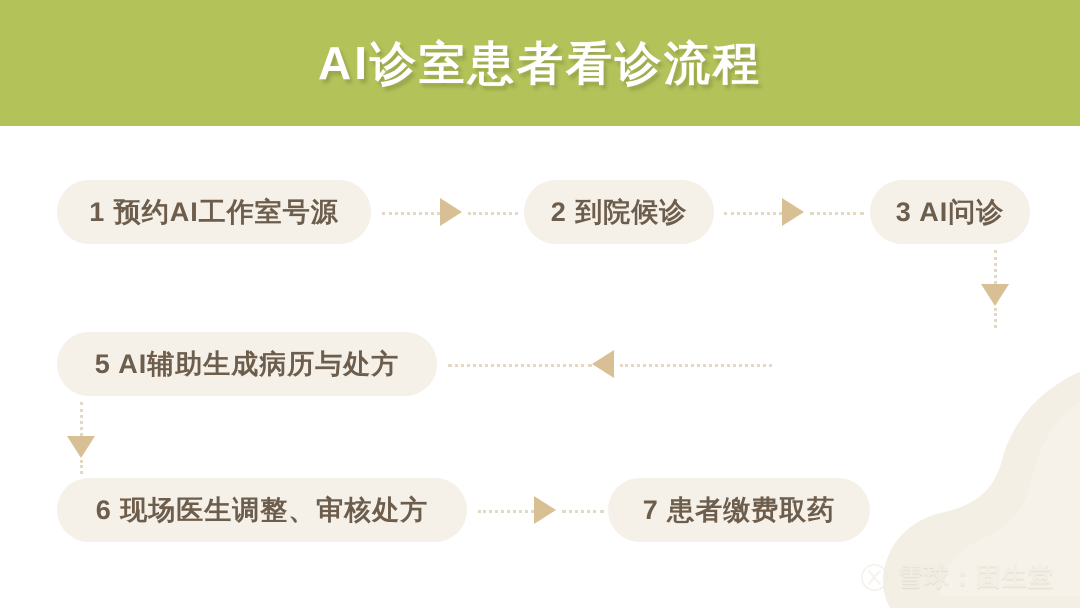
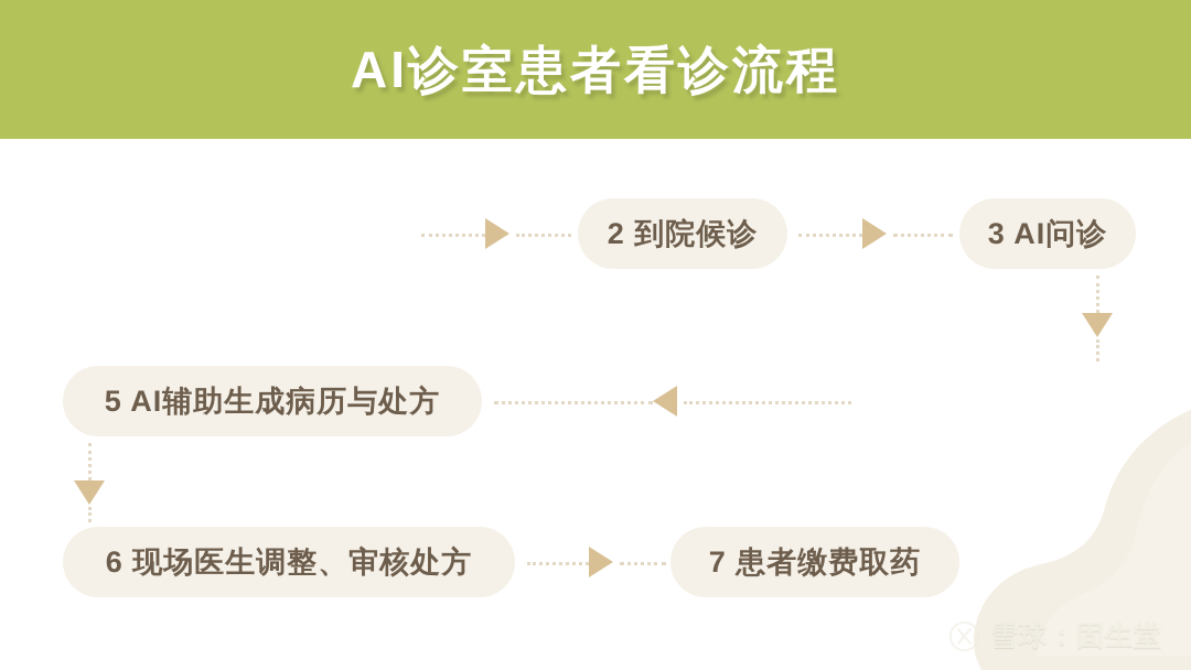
  AI诊室患者看诊流程
- 1 预约AI工作室号源
  2 到院候诊
  3 AI问诊
  5 AI辅助生成病历与处方
  6 现场医生调整、审核处方
  7 患者缴费取药
  雪球：固生堂
